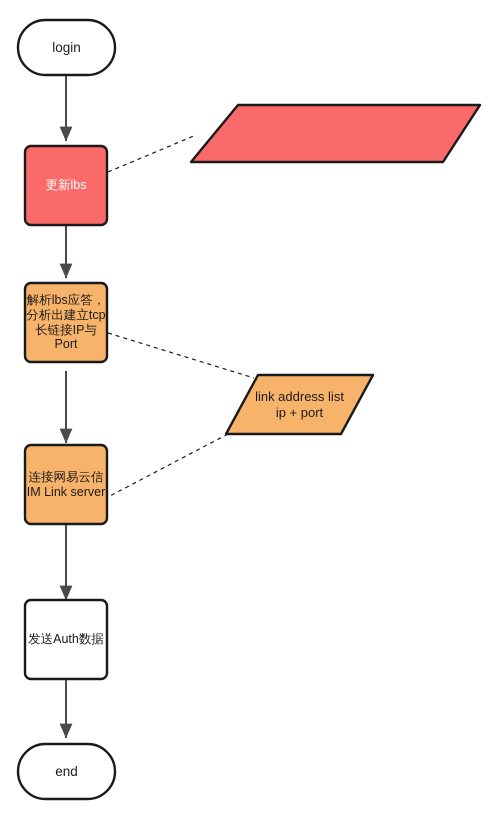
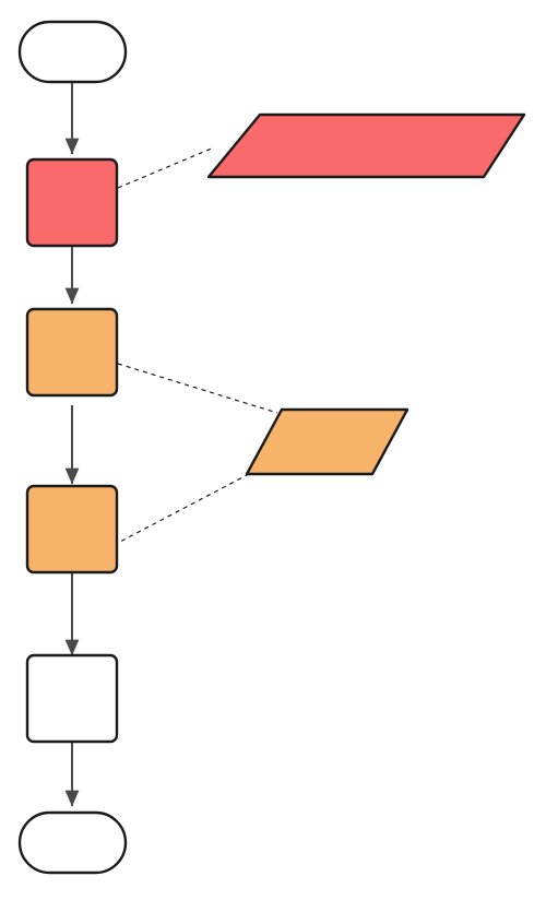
- login
- 更新lbs
- 解析lbs应答，
- 分析出建立tcp
- 长链接IP与
- Port
- link address list
- ip + port
- 连接网易云信
- IM Link server
- 发送Auth数据
- end
